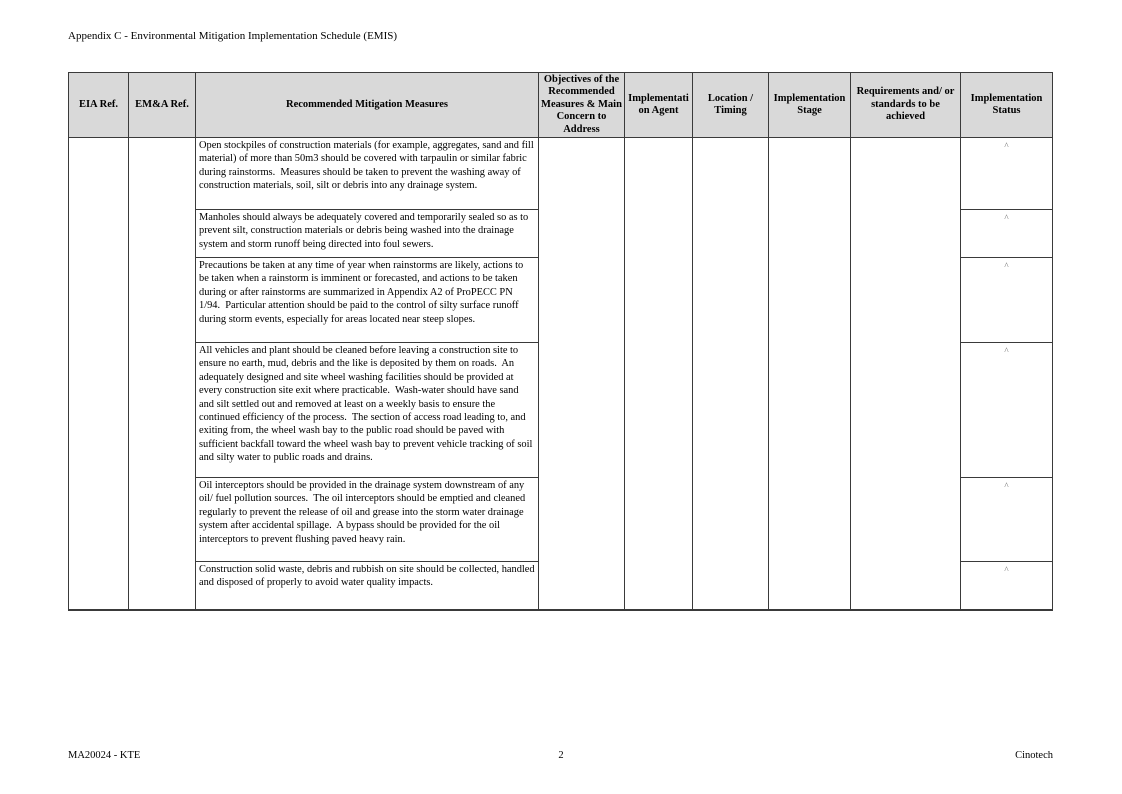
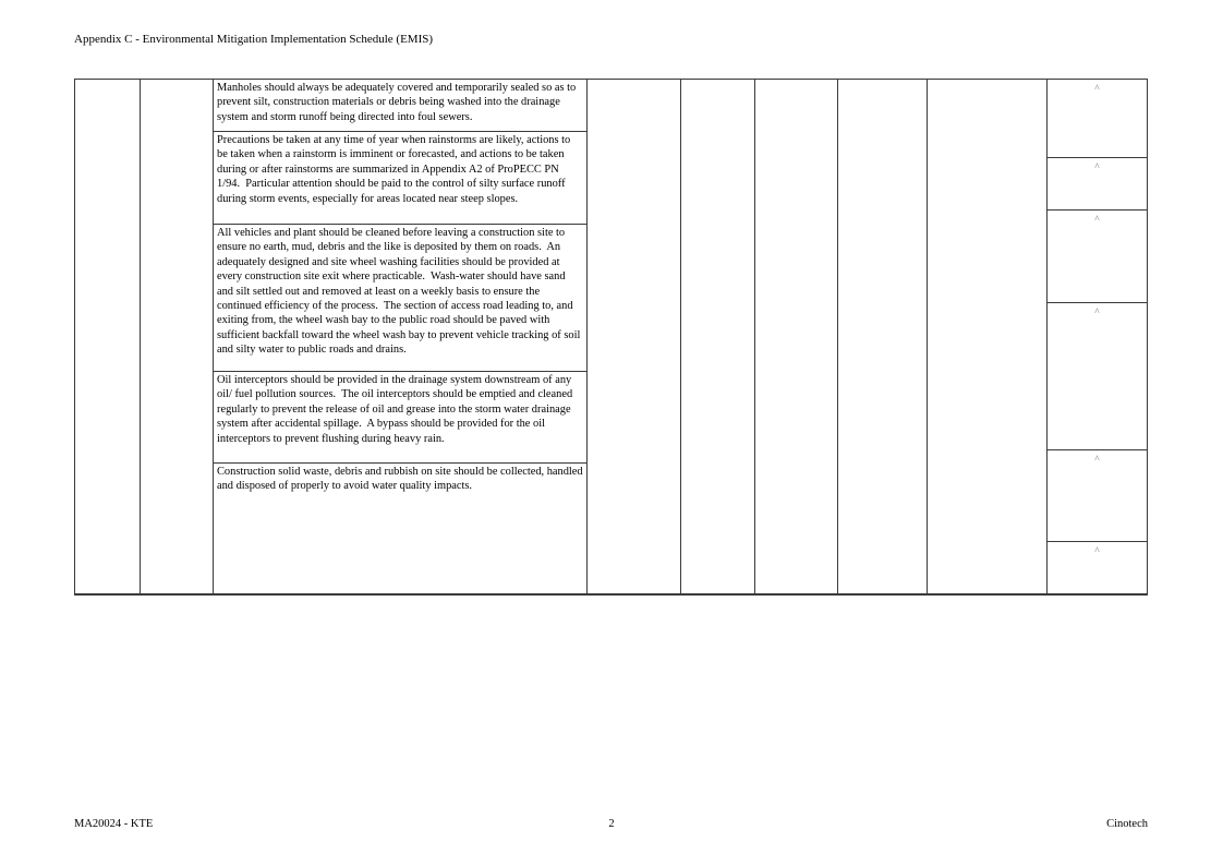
  Appendix C - Environmental Mitigation Implementation Schedule (EMIS)
- EIA Ref.
- EM&A Ref.
- Recommended Mitigation Measures
- Objectives of the Recommended Measures & Main Concern to Address
- Implementation Agent
- Location / Timing
- Implementation Stage
- Requirements and/ or standards to be achieved
- Implementation Status
- Open stockpiles of construction materials (for example, aggregates, sand and fill material) of more than 50m3 should be covered with tarpaulin or similar fabric during rainstorms. Measures should be taken to prevent the washing away of construction materials, soil, silt or debris into any drainage system.
  Manholes should always be adequately covered and temporarily sealed so as to prevent silt, construction materials or debris being washed into the drainage system and storm runoff being directed into foul sewers.
  Precautions be taken at any time of year when rainstorms are likely, actions to be taken when a rainstorm is imminent or forecasted, and actions to be taken during or after rainstorms are summarized in Appendix A2 of ProPECC PN 1/94. Particular attention should be paid to the control of silty surface runoff during storm events, especially for areas located near steep slopes.
  All vehicles and plant should be cleaned before leaving a construction site to ensure no earth, mud, debris and the like is deposited by them on roads. An adequately designed and site wheel washing facilities should be provided at every construction site exit where practicable. Wash-water should have sand and silt settled out and removed at least on a weekly basis to ensure the continued efficiency of the process. The section of access road leading to, and exiting from, the wheel wash bay to the public road should be paved with sufficient backfall toward the wheel wash bay to prevent vehicle tracking of soil and silty water to public roads and drains.
- Oil interceptors should be provided in the drainage system downstream of any oil/ fuel pollution sources. The oil interceptors should be emptied and cleaned regularly to prevent the release of oil and grease into the storm water drainage system after accidental spillage. A bypass should be provided for the oil interceptors to prevent flushing paved heavy rain.
+ Oil interceptors should be provided in the drainage system downstream of any oil/ fuel pollution sources. The oil interceptors should be emptied and cleaned regularly to prevent the release of oil and grease into the storm water drainage system after accidental spillage. A bypass should be provided for the oil interceptors to prevent flushing during heavy rain.
  Construction solid waste, debris and rubbish on site should be collected, handled and disposed of properly to avoid water quality impacts.
  ^
  ^
  ^
  ^
  ^
  ^
  MA20024 - KTE
  2
  Cinotech
